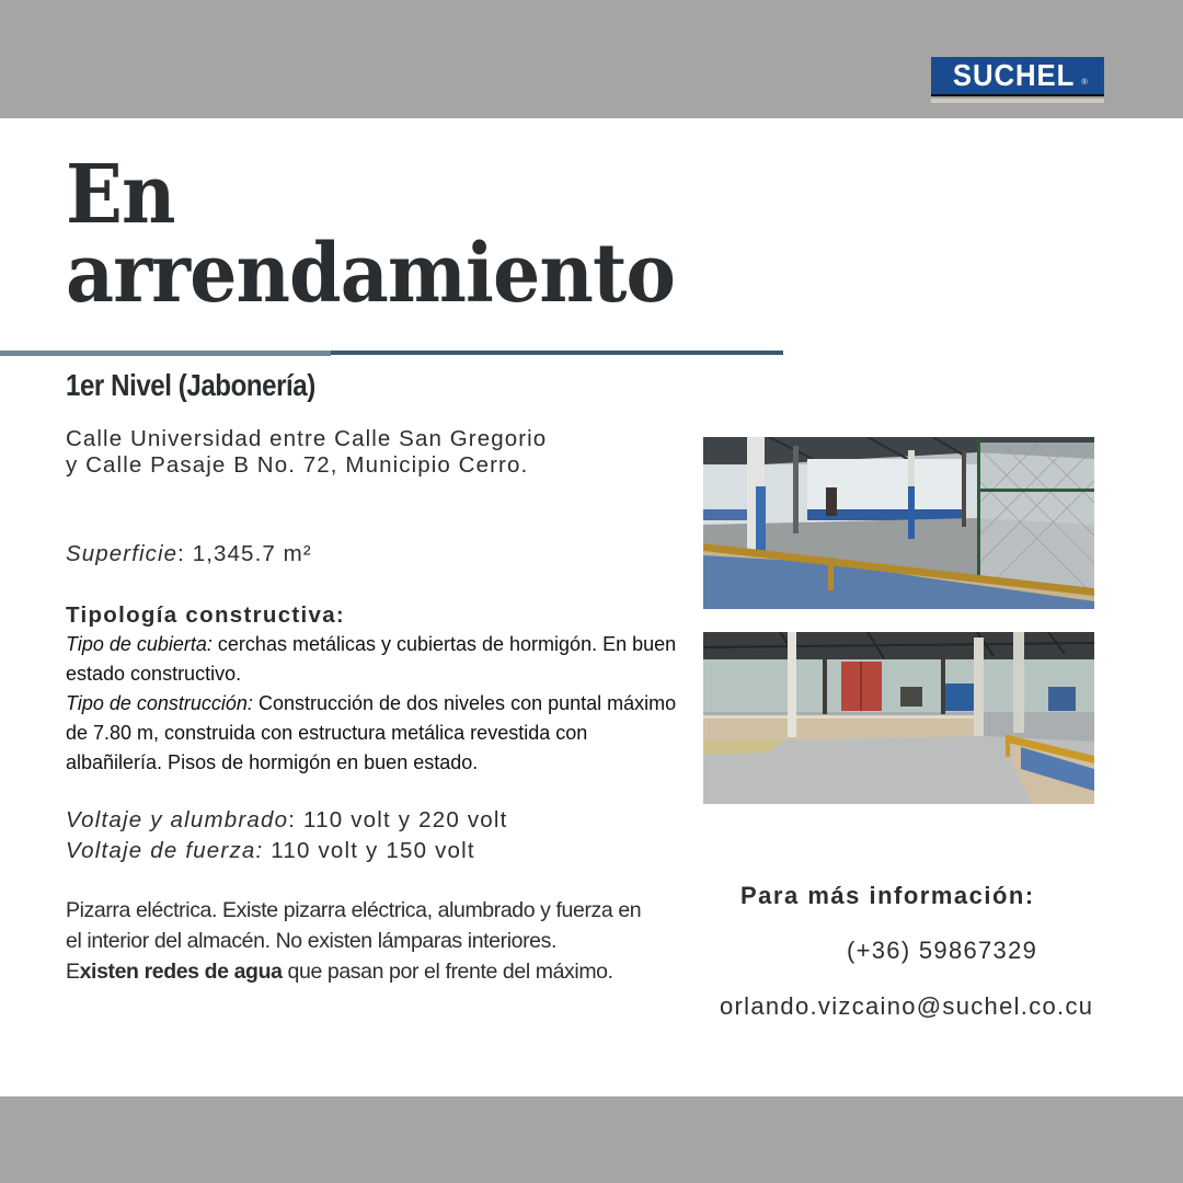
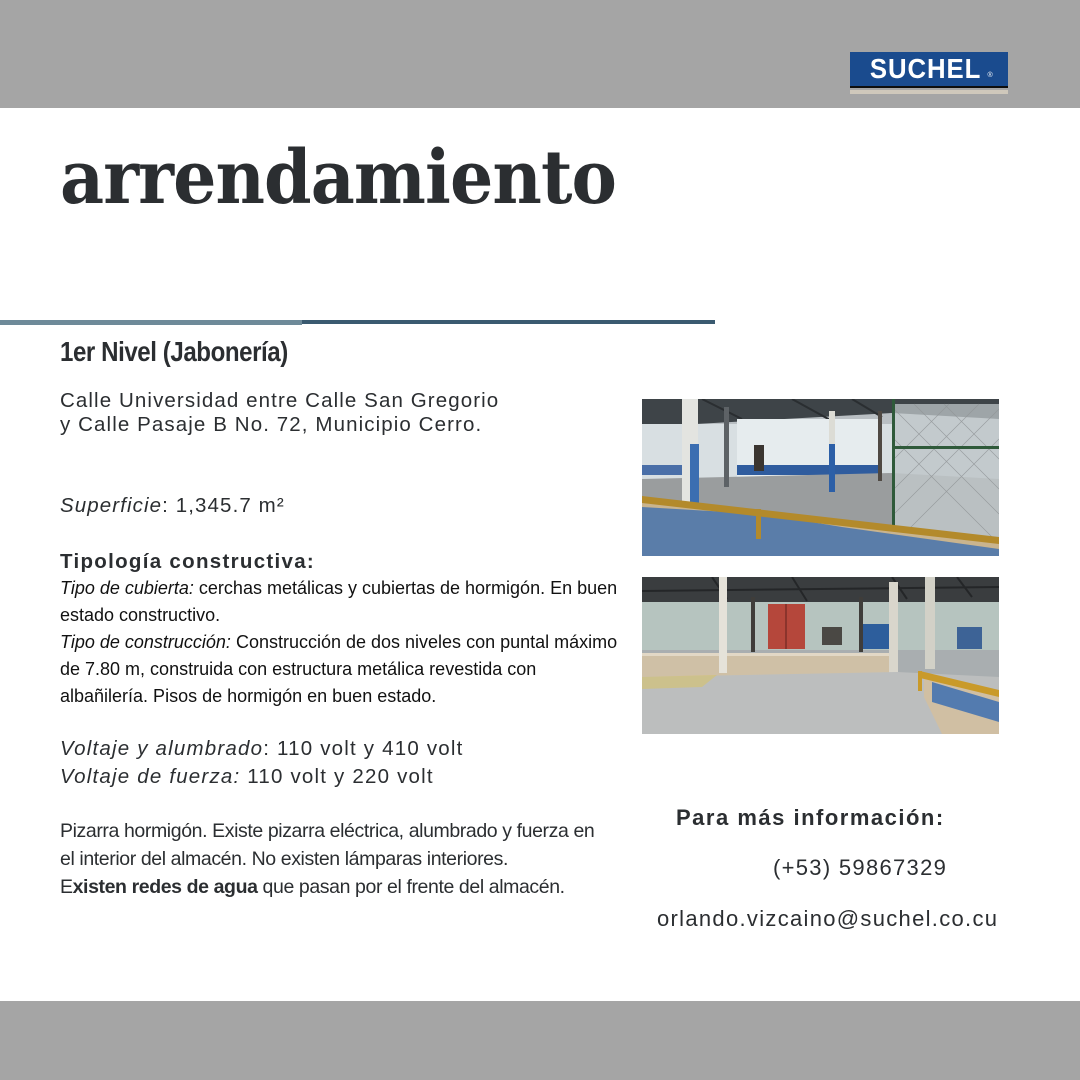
  SUCHEL
- En
  arrendamiento
  1er Nivel (Jabonería)
  Calle Universidad entre Calle San Gregorio
  y Calle Pasaje B No. 72, Municipio Cerro.
  Superficie: 1,345.7 m²
  Tipología constructiva:
  Tipo de cubierta: cerchas metálicas y cubiertas de hormigón. En buen estado constructivo.
  Tipo de construcción: Construcción de dos niveles con puntal máximo de 7.80 m, construida con estructura metálica revestida con albañilería. Pisos de hormigón en buen estado.
- Voltaje y alumbrado: 110 volt y 220 volt
+ Voltaje y alumbrado: 110 volt y 410 volt
- Voltaje de fuerza: 110 volt y 150 volt
+ Voltaje de fuerza: 110 volt y 220 volt
- Pizarra eléctrica. Existe pizarra eléctrica, alumbrado y fuerza en el interior del almacén. No existen lámparas interiores.
+ Pizarra hormigón. Existe pizarra eléctrica, alumbrado y fuerza en el interior del almacén. No existen lámparas interiores.
- Existen redes de agua que pasan por el frente del máximo.
+ Existen redes de agua que pasan por el frente del almacén.
  Para más información:
- (+36) 59867329
+ (+53) 59867329
  orlando.vizcaino@suchel.co.cu
